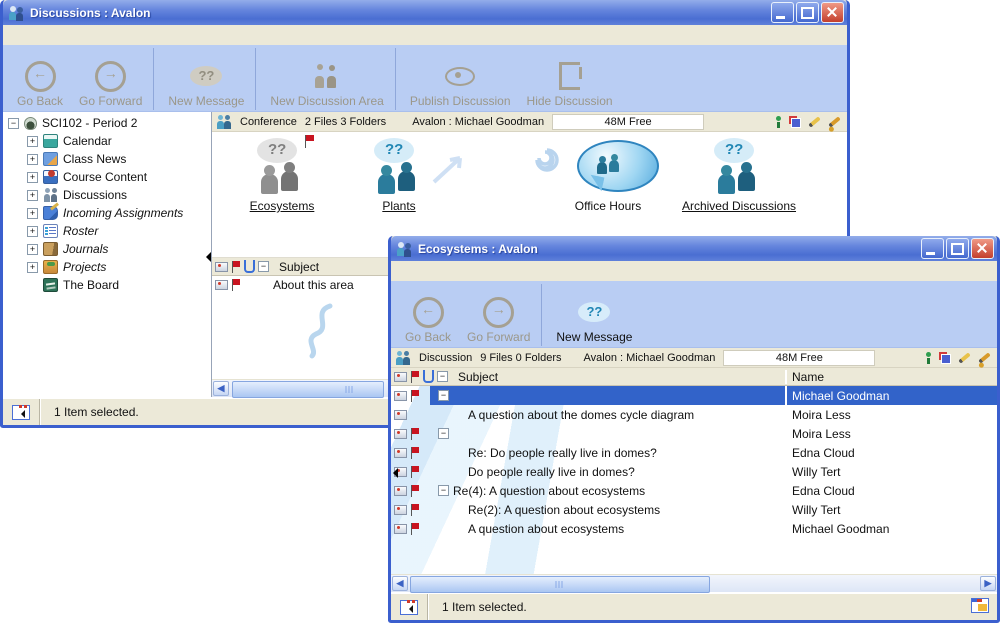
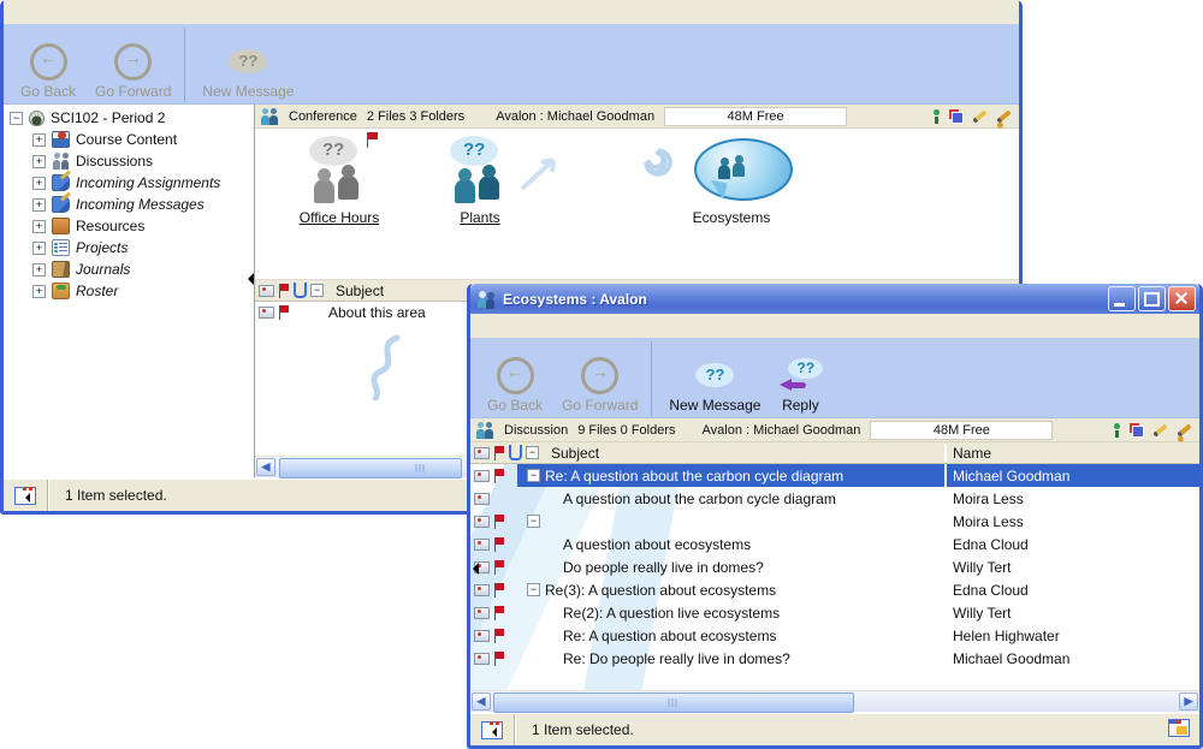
- Discussions : Avalon
  Go Back
  Go Forward
  New Message
- New Discussion Area
- Publish Discussion
- Hide Discussion
  SCI102 - Period 2
- Calendar
- Class News
  Course Content
  Discussions
  Incoming Assignments
+ Incoming Messages
+ Resources
- Roster
+ Projects
  Journals
- Projects
+ Roster
- The Board
  Conference
  2 Files 3 Folders
  Avalon : Michael Goodman
  48M Free
- Ecosystems
+ Office Hours
  Plants
- Office Hours
+ Ecosystems
- Archived Discussions
  Subject
  About this area
  ◀
  1 Item selected.
  Ecosystems : Avalon
  Go Back
  Go Forward
  New Message
+ Reply
  Discussion
  9 Files 0 Folders
  Avalon : Michael Goodman
  48M Free
  Subject
  Name
+ Re: A question about the carbon cycle diagram
  Michael Goodman
- A question about the domes cycle diagram
+ A question about the carbon cycle diagram
  Moira Less
  Moira Less
- Re: Do people really live in domes?
+ A question about ecosystems
  Edna Cloud
  Do people really live in domes?
  Willy Tert
- Re(4): A question about ecosystems
+ Re(3): A question about ecosystems
  Edna Cloud
- Re(2): A question about ecosystems
+ Re(2): A question live ecosystems
  Willy Tert
+ Re: A question about ecosystems
+ Helen Highwater
- A question about ecosystems
+ Re: Do people really live in domes?
  Michael Goodman
  ◀
  ▶
  1 Item selected.
